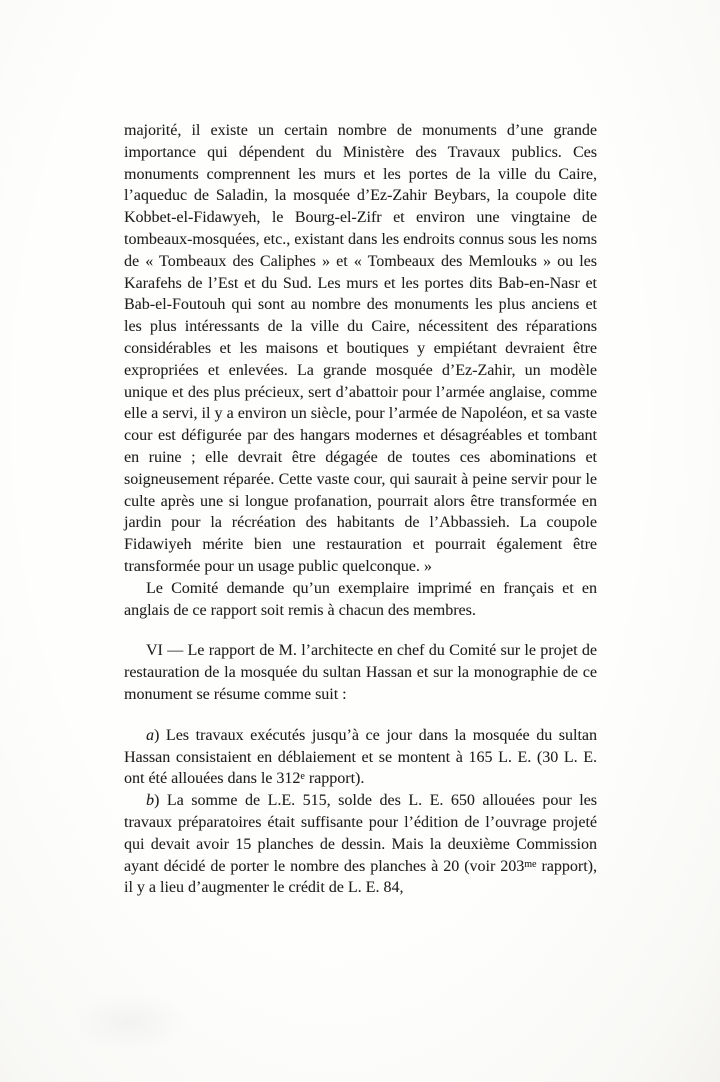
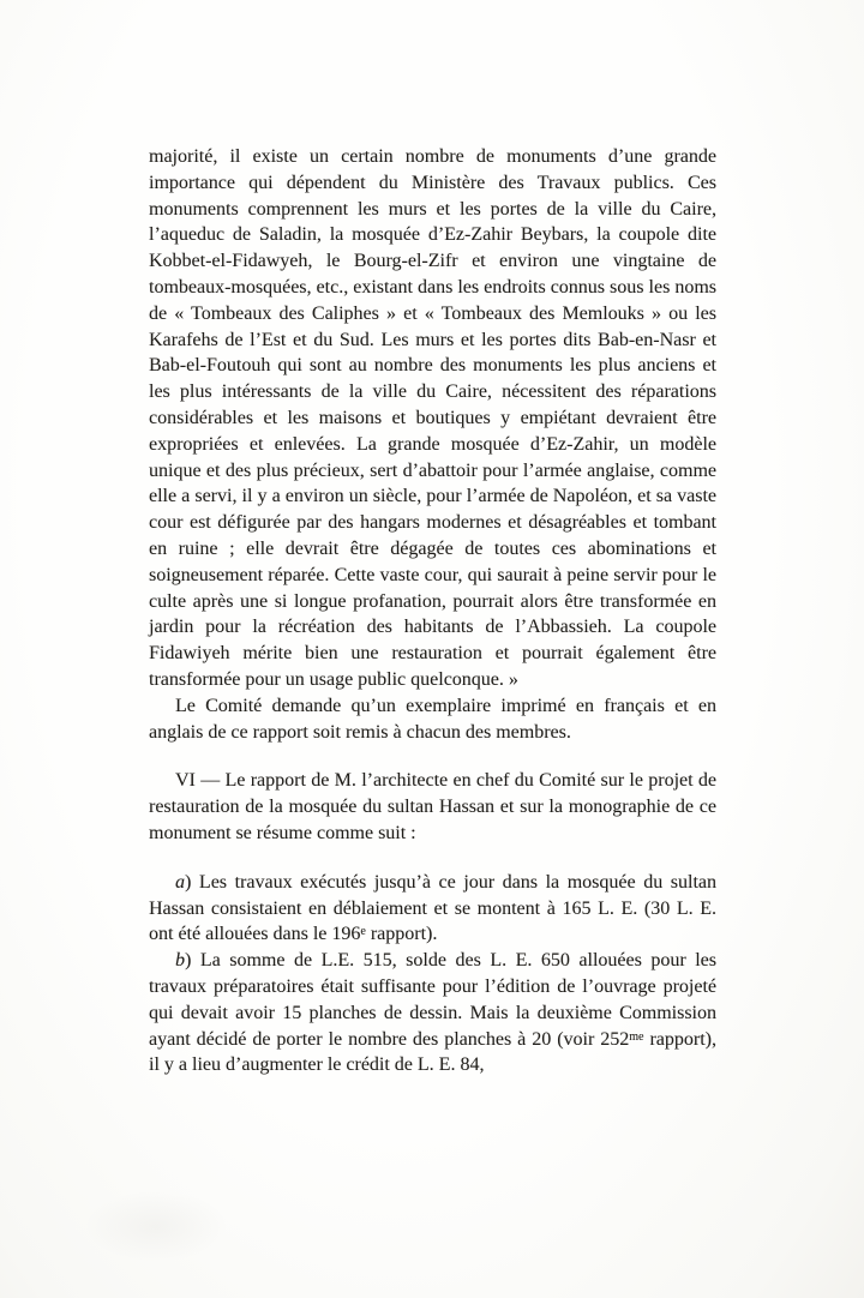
  majorité, il existe un certain nombre de monuments d’une grande importance qui dépendent du Ministère des Travaux publics. Ces monuments comprennent les murs et les portes de la ville du Caire, l’aqueduc de Saladin, la mosquée d’Ez-Zahir Beybars, la coupole dite Kobbet-el-Fidawyeh, le Bourg-el-Zifr et environ une vingtaine de tombeaux-mosquées, etc., existant dans les endroits connus sous les noms de « Tombeaux des Caliphes » et « Tombeaux des Memlouks » ou les Karafehs de l’Est et du Sud. Les murs et les portes dits Bab-en-Nasr et Bab-el-Foutouh qui sont au nombre des monuments les plus anciens et les plus intéressants de la ville du Caire, nécessitent des réparations considérables et les maisons et boutiques y empiétant devraient être expropriées et enlevées. La grande mosquée d’Ez-Zahir, un modèle unique et des plus précieux, sert d’abattoir pour l’armée anglaise, comme elle a servi, il y a environ un siècle, pour l’armée de Napoléon, et sa vaste cour est défigurée par des hangars modernes et désagréables et tombant en ruine ; elle devrait être dégagée de toutes ces abominations et soigneusement réparée. Cette vaste cour, qui saurait à peine servir pour le culte après une si longue profanation, pourrait alors être transformée en jardin pour la récréation des habitants de l’Abbassieh. La coupole Fidawiyeh mérite bien une restauration et pourrait également être transformée pour un usage public quelconque. »
  Le Comité demande qu’un exemplaire imprimé en français et en anglais de ce rapport soit remis à chacun des membres.
  VI — Le rapport de M. l’architecte en chef du Comité sur le projet de restauration de la mosquée du sultan Hassan et sur la monographie de ce monument se résume comme suit :
- a) Les travaux exécutés jusqu’à ce jour dans la mosquée du sultan Hassan consistaient en déblaiement et se montent à 165 L. E. (30 L. E. ont été allouées dans le 312e rapport).
+ a) Les travaux exécutés jusqu’à ce jour dans la mosquée du sultan Hassan consistaient en déblaiement et se montent à 165 L. E. (30 L. E. ont été allouées dans le 196e rapport).
- b) La somme de L.E. 515, solde des L. E. 650 allouées pour les travaux préparatoires était suffisante pour l’édition de l’ouvrage projeté qui devait avoir 15 planches de dessin. Mais la deuxième Commission ayant décidé de porter le nombre des planches à 20 (voir 203me rapport), il y a lieu d’augmenter le crédit de L. E. 84,
+ b) La somme de L.E. 515, solde des L. E. 650 allouées pour les travaux préparatoires était suffisante pour l’édition de l’ouvrage projeté qui devait avoir 15 planches de dessin. Mais la deuxième Commission ayant décidé de porter le nombre des planches à 20 (voir 252me rapport), il y a lieu d’augmenter le crédit de L. E. 84,
